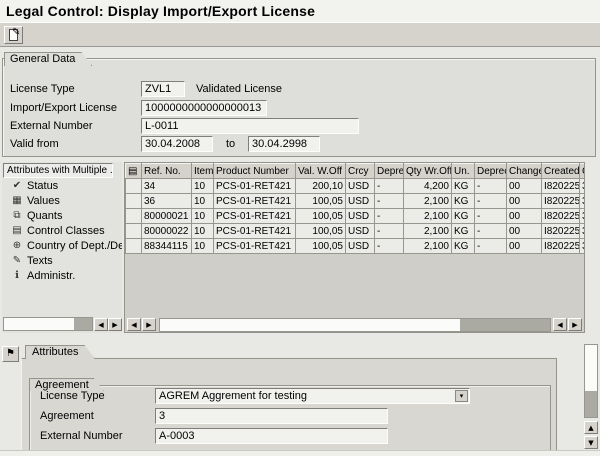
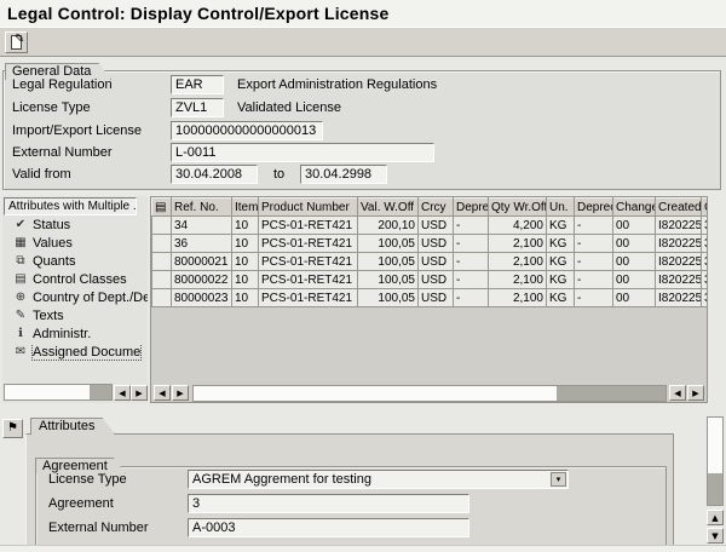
- Legal Control: Display Import/Export License
+ Legal Control: Display Control/Export License
  ✎
  General Data
+ Legal Regulation
+ EAR
+ Export Administration Regulations
  License Type
  ZVL1
  Validated License
  Import/Export License
  1000000000000000013
  External Number
  L-0011
  Valid from
  30.04.2008
  to
  30.04.2998
  Attributes with Multiple .
  ✔ Status
  ▦ Values
  ⧉ Quants
  ▤ Control Classes
  ⊕ Country of Dept./De
  ✎ Texts
  ℹ Administr.
+ ✉ Assigned Docume
  ◀
  ▶
  ▤		Ref. No.	Item	Product Number	Val. W.Off	Crcy	Depre	Qty Wr.Off	Un.	Depre	Chang	Created
  	34	10	PCS-01-RET421	200,10	USD	-	4,200	KG	-	00	I820225	3
  	36	10	PCS-01-RET421	100,05	USD	-	2,100	KG	-	00	I820225	3
  	80000021	10	PCS-01-RET421	100,05	USD	-	2,100	KG	-	00	I820225	3
  	80000022	10	PCS-01-RET421	100,05	USD	-	2,100	KG	-	00	I820225	3
- 	88344115	10	PCS-01-RET421	100,05	USD	-	2,100	KG	-	00	I820225	3
+ 	80000023	10	PCS-01-RET421	100,05	USD	-	2,100	KG	-	00	I820225	3
  ◀
  ▶
  ◀
  ▶
  ⚑
  Attributes
  Agreement
  License Type
  AGREM Aggrement for testing
  ▾
  Agreement
  3
  External Number
  A-0003
  ▲
  ▼
